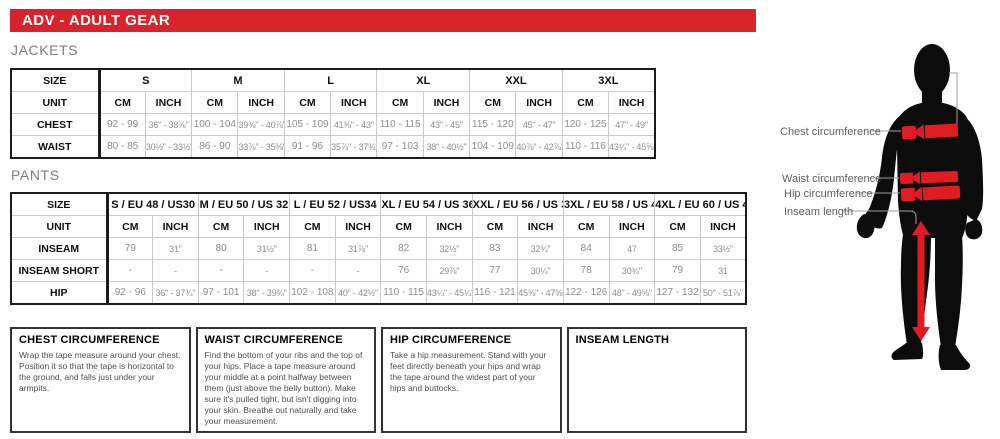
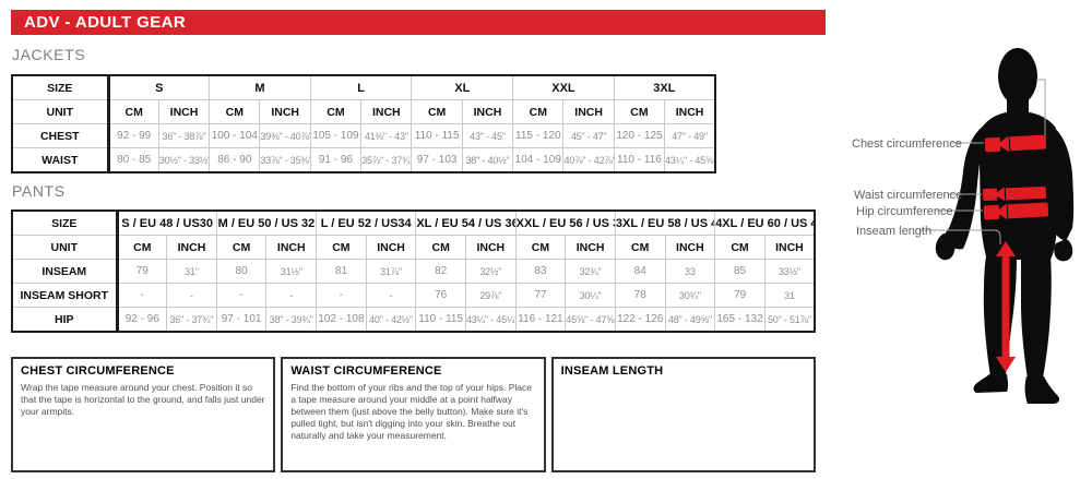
  ADV - ADULT GEAR
  JACKETS
  SIZE	S	M	L	XL	XXL	3XL
  UNIT	CM	INCH	CM	INCH	CM	INCH	CM	INCH	CM	INCH	CM	INCH
  CHEST	92 - 99	36" - 38⅞"	100 - 104	39⅜" - 40⅞"	105 - 109	41⅜" - 43"	110 - 115	43" - 45"	115 - 120	45" - 47"	120 - 125	47" - 49"
  WAIST	80 - 85	30½" - 33½"	86 - 90	33⅞" - 35⅜"	91 - 96	35⅞" - 37¾"	97 - 103	38" - 40½"	104 - 109	40⅞" - 42⅞"	110 - 116	43¼" - 45⅝"
  PANTS
  SIZE	S / EU 48 / US30	M / EU 50 / US 32	L / EU 52 / US34	XL / EU 54 / US 36	XXL / EU 56 / US	3XL / EU 58 / US 4	4XL / EU 60 / US 4
  UNIT	CM	INCH	CM	INCH	CM	INCH	CM	INCH	CM	INCH	CM	INCH	CM	INCH
- INSEAM	79	31"	80	31½"	81	31⅞"	82	32½"	83	32¾"	84	47	85	33½"
+ INSEAM	79	31"	80	31½"	81	31⅞"	82	32½"	83	32¾"	84	33	85	33½"
  INSEAM SHORT	-	-	-	-	-	-	76	29⅞"	77	30¼"	78	30¾"	79	31
- HIP	92 - 96	36" - 37¾"	97 - 101	38" - 39¾"	102 - 108	40" - 42½"	110 - 115	43¼" - 45¼	116 - 121	45⅝" - 47⅝	122 - 126	48" - 49⅝"	127 - 132	50" - 51⅞"
+ HIP	92 - 96	36" - 37¾"	97 - 101	38" - 39¾"	102 - 108	40" - 42½"	110 - 115	43¼" - 45¼	116 - 121	45⅝" - 47⅝	122 - 126	48" - 49⅝"	165 - 132	50" - 51⅞"
  CHEST CIRCUMFERENCE
  Wrap the tape measure around your chest. Position it so that the tape is horizontal to the ground, and falls just under your armpits.
  WAIST CIRCUMFERENCE
  Find the bottom of your ribs and the top of your hips. Place a tape measure around your middle at a point halfway between them (just above the belly button). Make sure it's pulled tight, but isn't digging into your skin. Breathe out naturally and take your measurement.
- HIP CIRCUMFERENCE
- Take a hip measurement. Stand with your feet directly beneath your hips and wrap the tape around the widest part of your hips and buttocks.
  INSEAM LENGTH
  Chest circumference
  Waist circumference
  Hip circumference
  Inseam length
